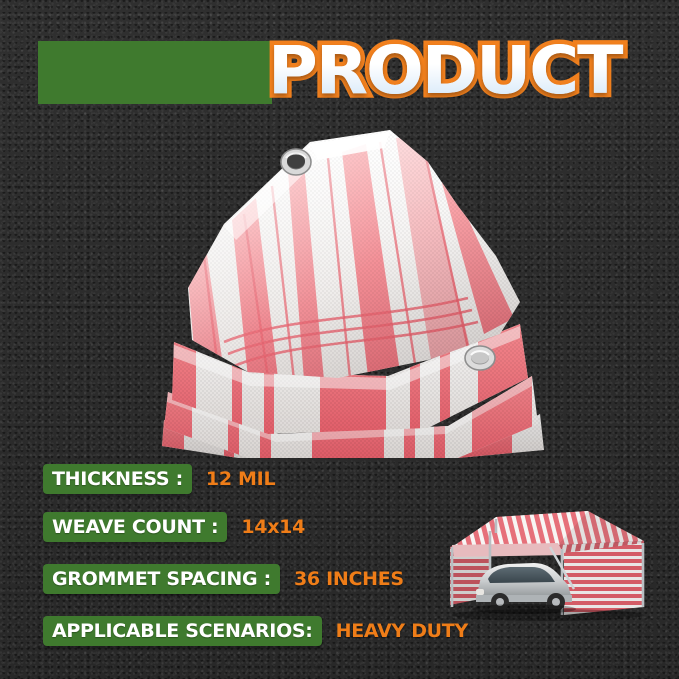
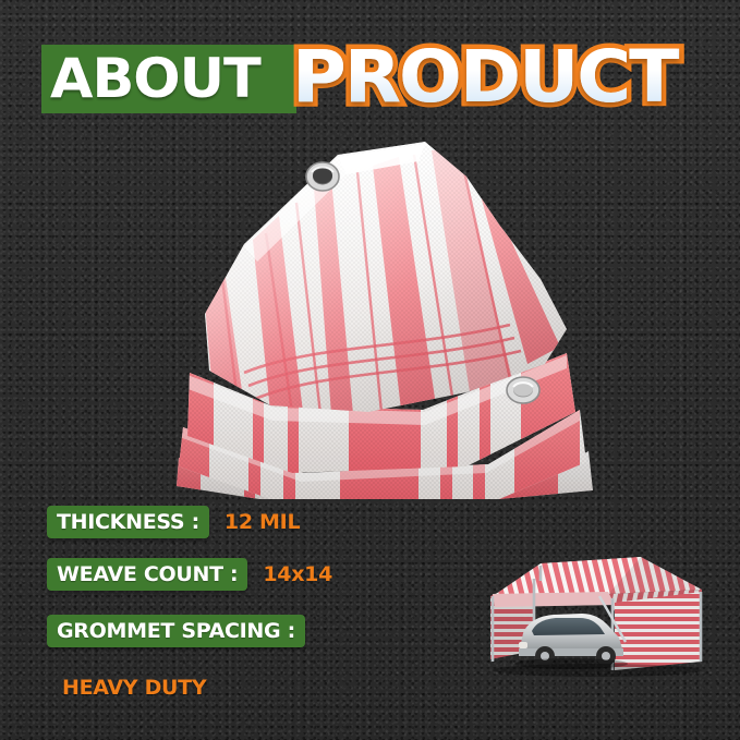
+ ABOUT
  PRODUCT
  THICKNESS :
  12 MIL
  WEAVE COUNT :
  14x14
  GROMMET SPACING :
- 36 INCHES
- APPLICABLE SCENARIOS:
  HEAVY DUTY
